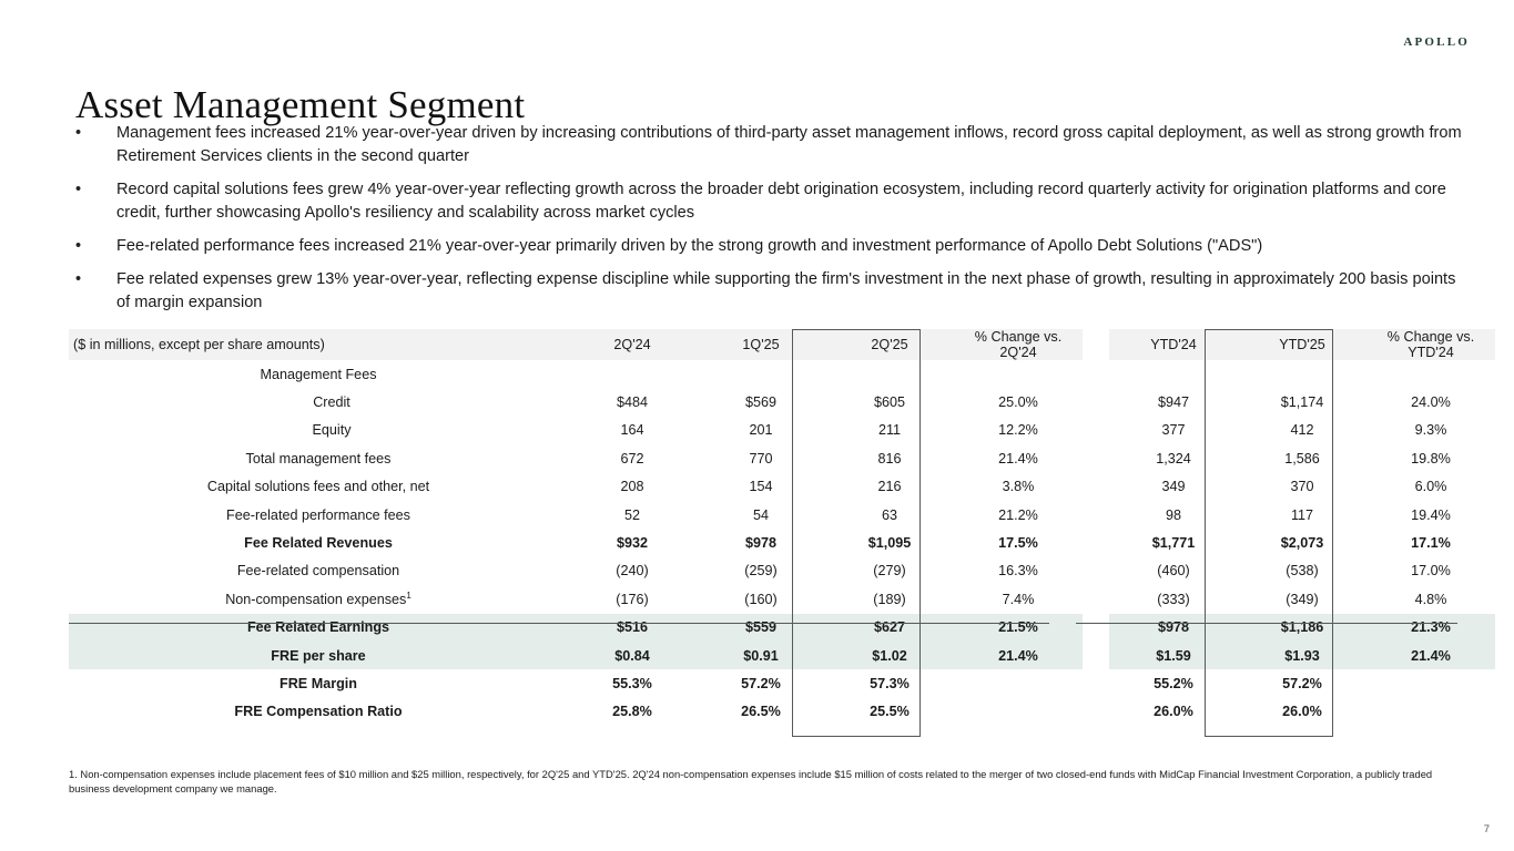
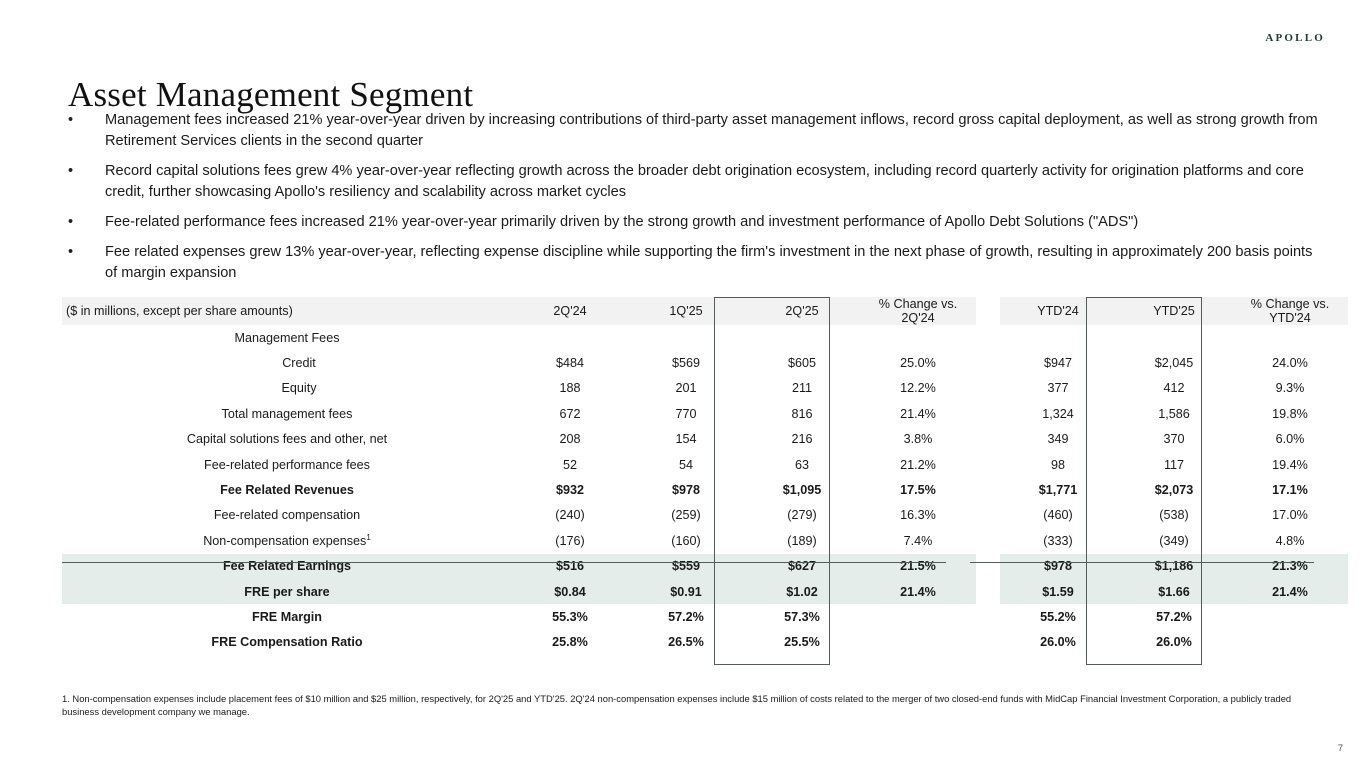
  APOLLO
  Asset Management Segment
  •
  Management fees increased 21% year-over-year driven by increasing contributions of third-party asset management inflows, record gross capital deployment, as well as strong growth from Retirement Services clients in the second quarter
  •
  Record capital solutions fees grew 4% year-over-year reflecting growth across the broader debt origination ecosystem, including record quarterly activity for origination platforms and core credit, further showcasing Apollo's resiliency and scalability across market cycles
  •
  Fee-related performance fees increased 21% year-over-year primarily driven by the strong growth and investment performance of Apollo Debt Solutions ("ADS")
  •
  Fee related expenses grew 13% year-over-year, reflecting expense discipline while supporting the firm's investment in the next phase of growth, resulting in approximately 200 basis points of margin expansion
  ($ in millions, except per share amounts)	2Q'24	1Q'25	2Q'25	% Change vs. 2Q'24		YTD'24	YTD'25	% Change vs. YTD'24
  Management Fees
- Credit	$484	$569	$605	25.0%		$947	$1,174	24.0%
+ Credit	$484	$569	$605	25.0%		$947	$2,045	24.0%
- Equity	164	201	211	12.2%		377	412	9.3%
+ Equity	188	201	211	12.2%		377	412	9.3%
  Total management fees	672	770	816	21.4%		1,324	1,586	19.8%
  Capital solutions fees and other, net	208	154	216	3.8%		349	370	6.0%
  Fee-related performance fees	52	54	63	21.2%		98	117	19.4%
  Fee Related Revenues	$932	$978	$1,095	17.5%		$1,771	$2,073	17.1%
  Fee-related compensation	(240)	(259)	(279)	16.3%		(460)	(538)	17.0%
  Non-compensation expenses1	(176)	(160)	(189)	7.4%		(333)	(349)	4.8%
  Fee Related Earnings	$516	$559	$627	21.5%		$978	$1,186	21.3%
- FRE per share	$0.84	$0.91	$1.02	21.4%		$1.59	$1.93	21.4%
+ FRE per share	$0.84	$0.91	$1.02	21.4%		$1.59	$1.66	21.4%
  FRE Margin	55.3%	57.2%	57.3%			55.2%	57.2%
  FRE Compensation Ratio	25.8%	26.5%	25.5%			26.0%	26.0%
  1. Non-compensation expenses include placement fees of $10 million and $25 million, respectively, for 2Q'25 and YTD'25. 2Q'24 non-compensation expenses include $15 million of costs related to the merger of two closed-end funds with MidCap Financial Investment Corporation, a publicly traded business development company we manage.
  7
